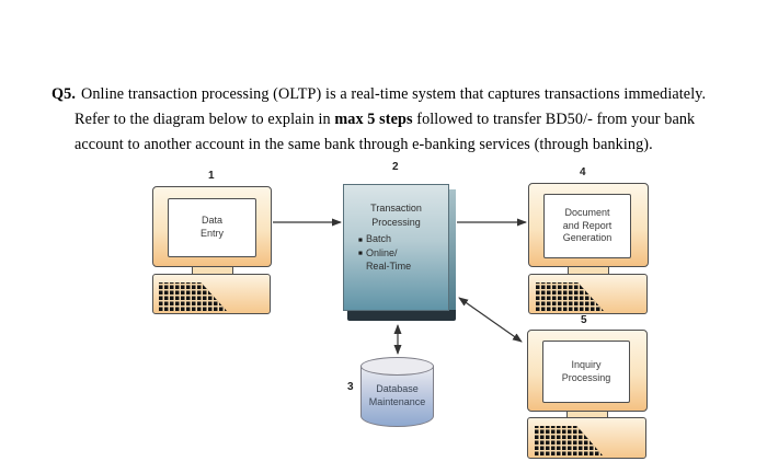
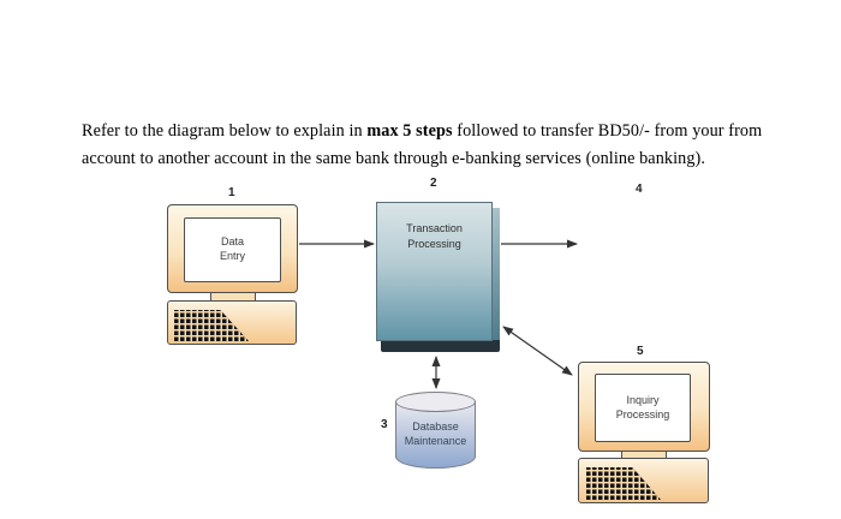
- Q5. Online transaction processing (OLTP) is a real-time system that captures transactions immediately.
- Refer to the diagram below to explain in max 5 steps followed to transfer BD50/- from your bank
+ Refer to the diagram below to explain in max 5 steps followed to transfer BD50/- from your from
- account to another account in the same bank through e-banking services (through banking).
+ account to another account in the same bank through e-banking services (online banking).
  1
  2
  3
  4
  5
  Data
  Entry
  Transaction
  Processing
- Batch
- Online/
- Real-Time
- Document
- and Report
- Generation
  Inquiry
  Processing
  Database
  Maintenance
